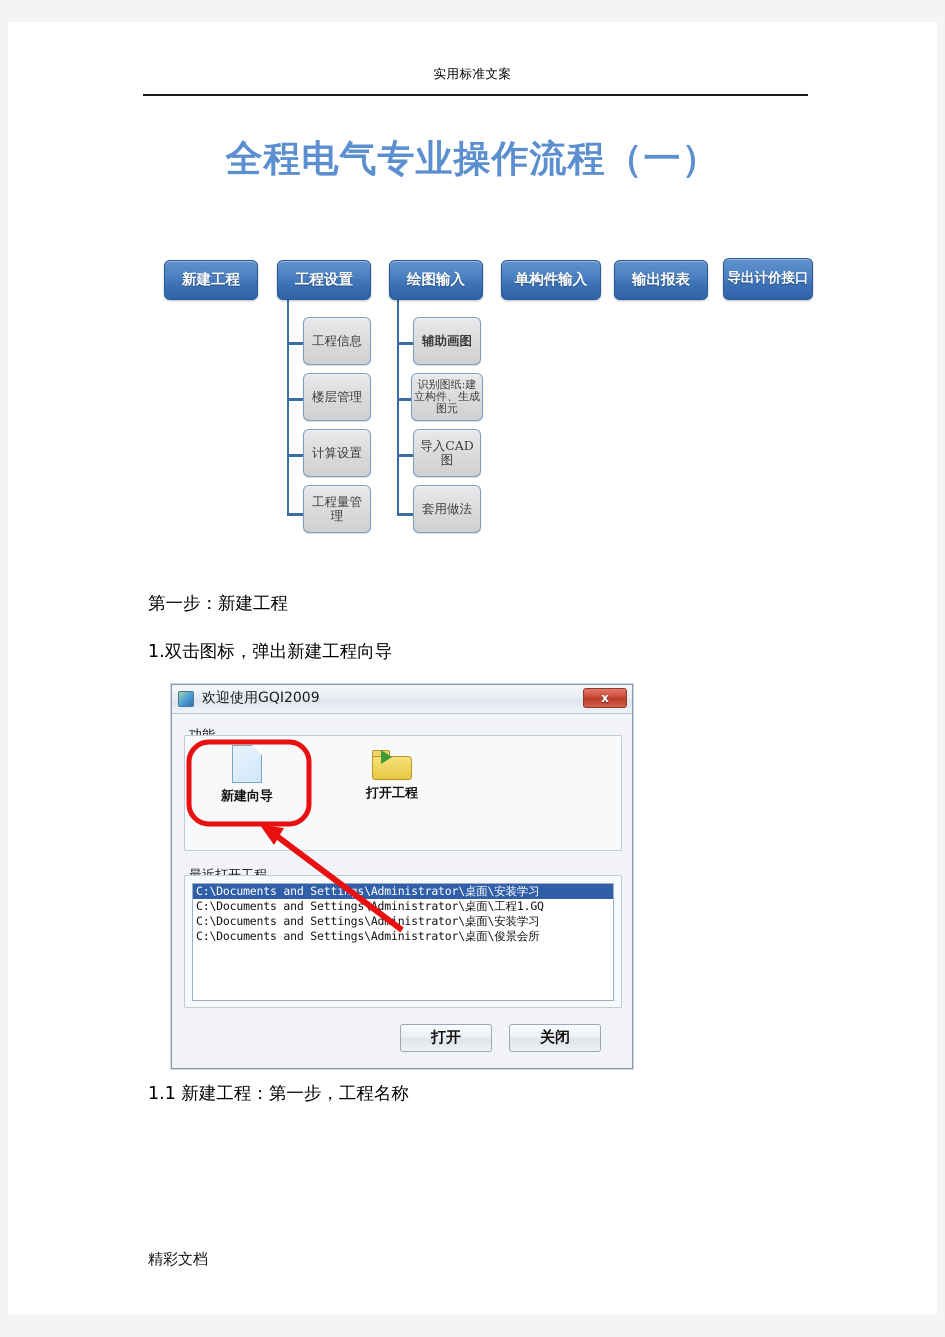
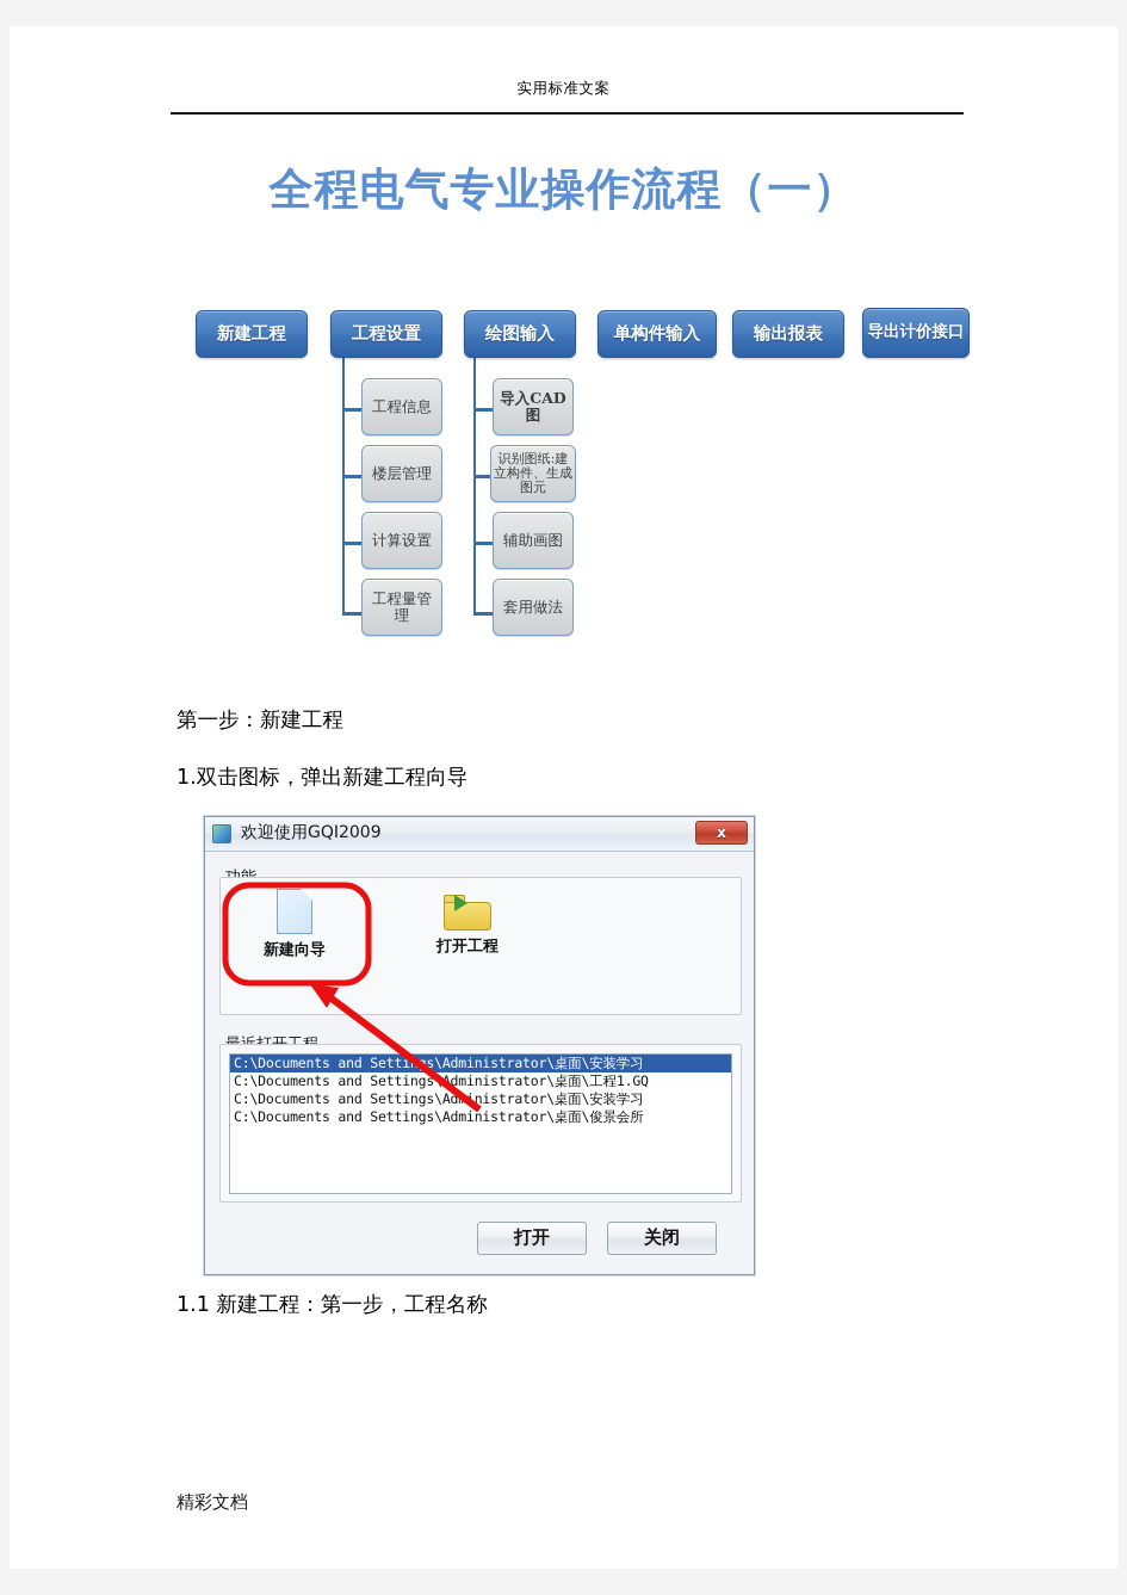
  实用标准文案
  全程电气专业操作流程（一）
  新建工程
  工程设置
  绘图输入
  单构件输入
  输出报表
  导出计价接口
  工程信息
  楼层管理
  计算设置
  工程量管理
- 辅助画图
+ 导入CAD图
  识别图纸:建立构件、生成图元
- 导入CAD图
+ 辅助画图
  套用做法
  第一步：新建工程
  1.双击图标，弹出新建工程向导
  欢迎使用GQI2009
  x
  新建向导
  打开工程
  C:\Documents and Settis\Administrator\桌面\安装学习
  C:\Documents and Settingsdministrator\桌面\工程1.GQ
  C:\Documents and Settings\Adnistrator\桌面\安装学习
  C:\Documents and Settings\Administrator\桌面\俊景会所
  打开
  关闭
  1.1 新建工程：第一步，工程名称
  精彩文档
